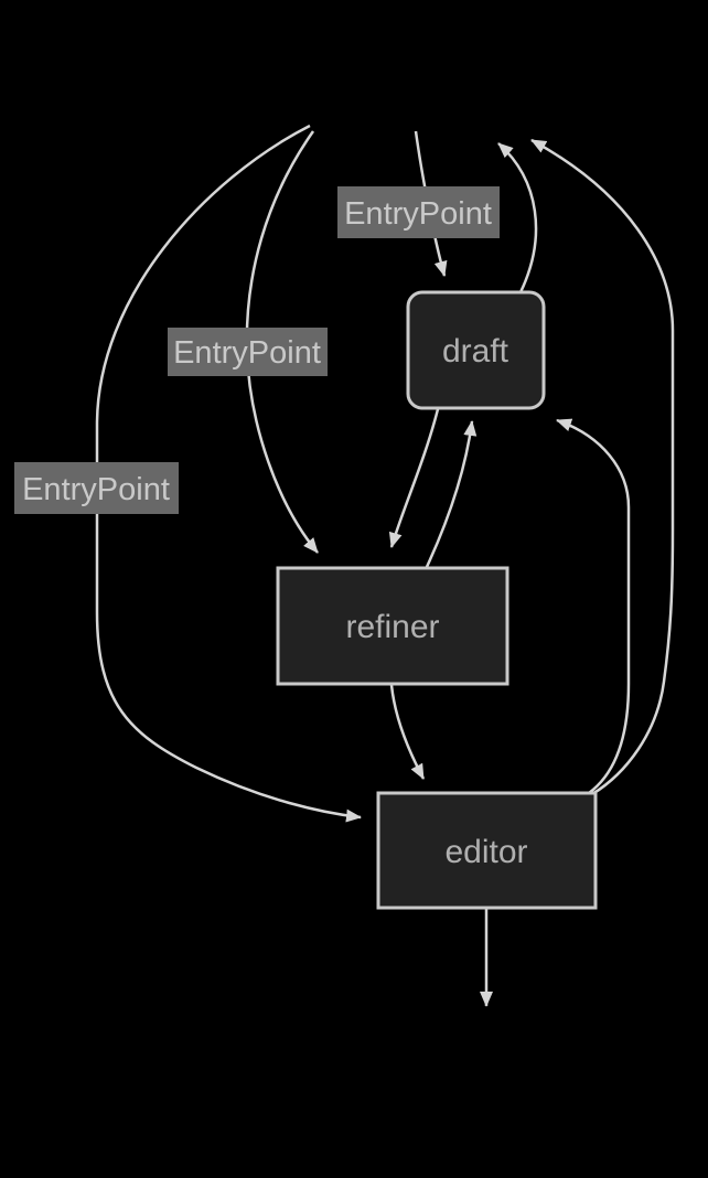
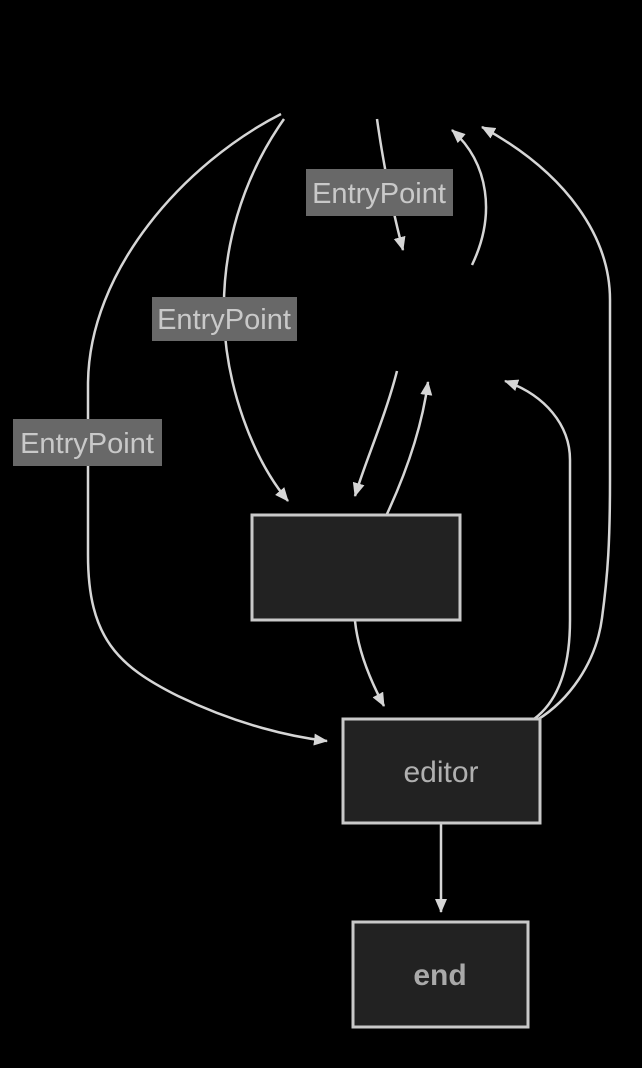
  EntryPoint
  EntryPoint
  EntryPoint
- draft
- refiner
  editor
+ end
